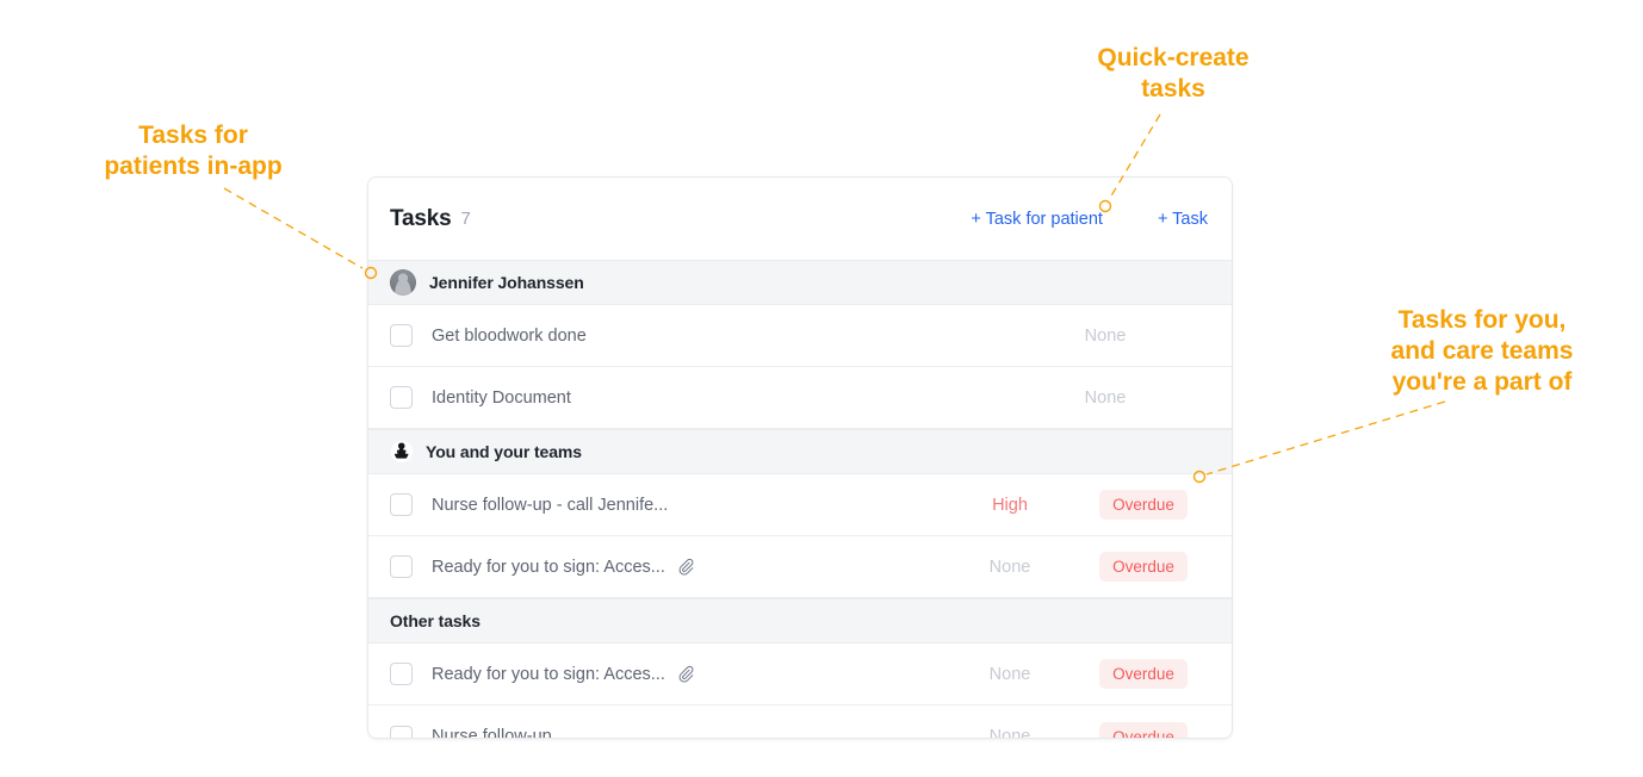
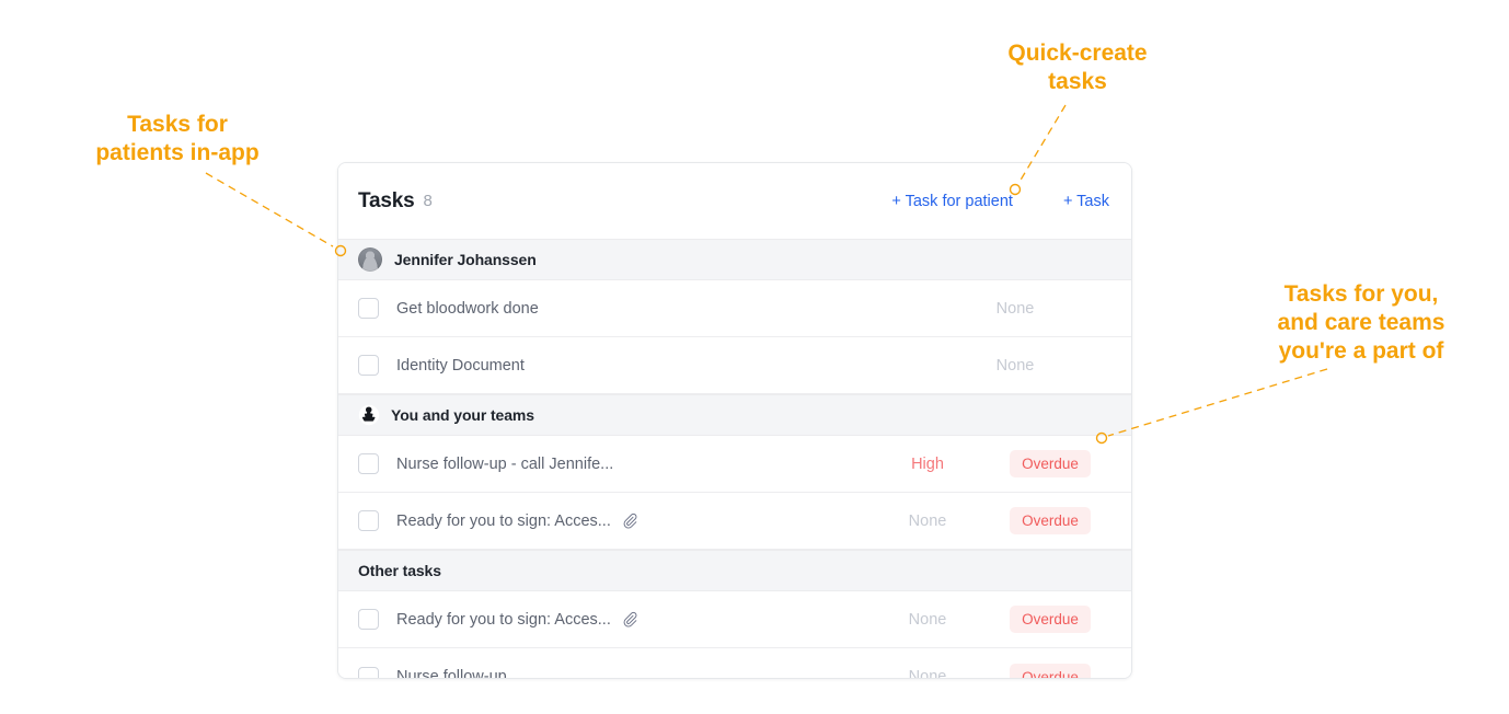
  Tasks for
  patients in-app
  Quick-create
  tasks
  Tasks for you,
  and care teams
  you're a part of
  Tasks
- 7
+ 8
  + Task for patient
  + Task
  Jennifer Johanssen
  Get bloodwork done
  None
  Identity Document
  None
  You and your teams
  Nurse follow-up - call Jennife...
  High
  Overdue
  Ready for you to sign: Acces...
  None
  Overdue
  Other tasks
  Ready for you to sign: Acces...
  None
  Overdue
  Nurse follow-up
  None
  Overdue
